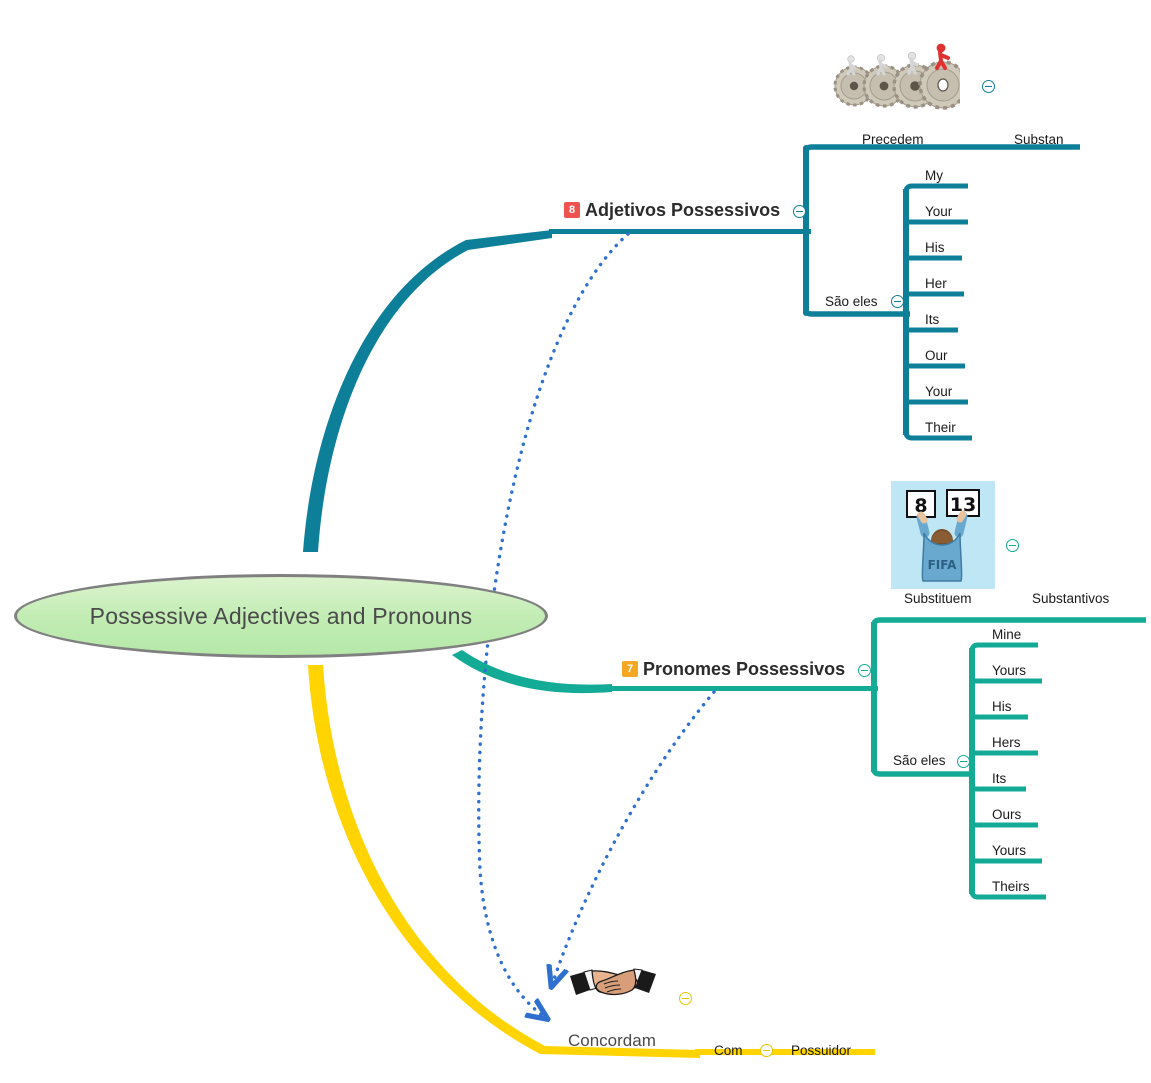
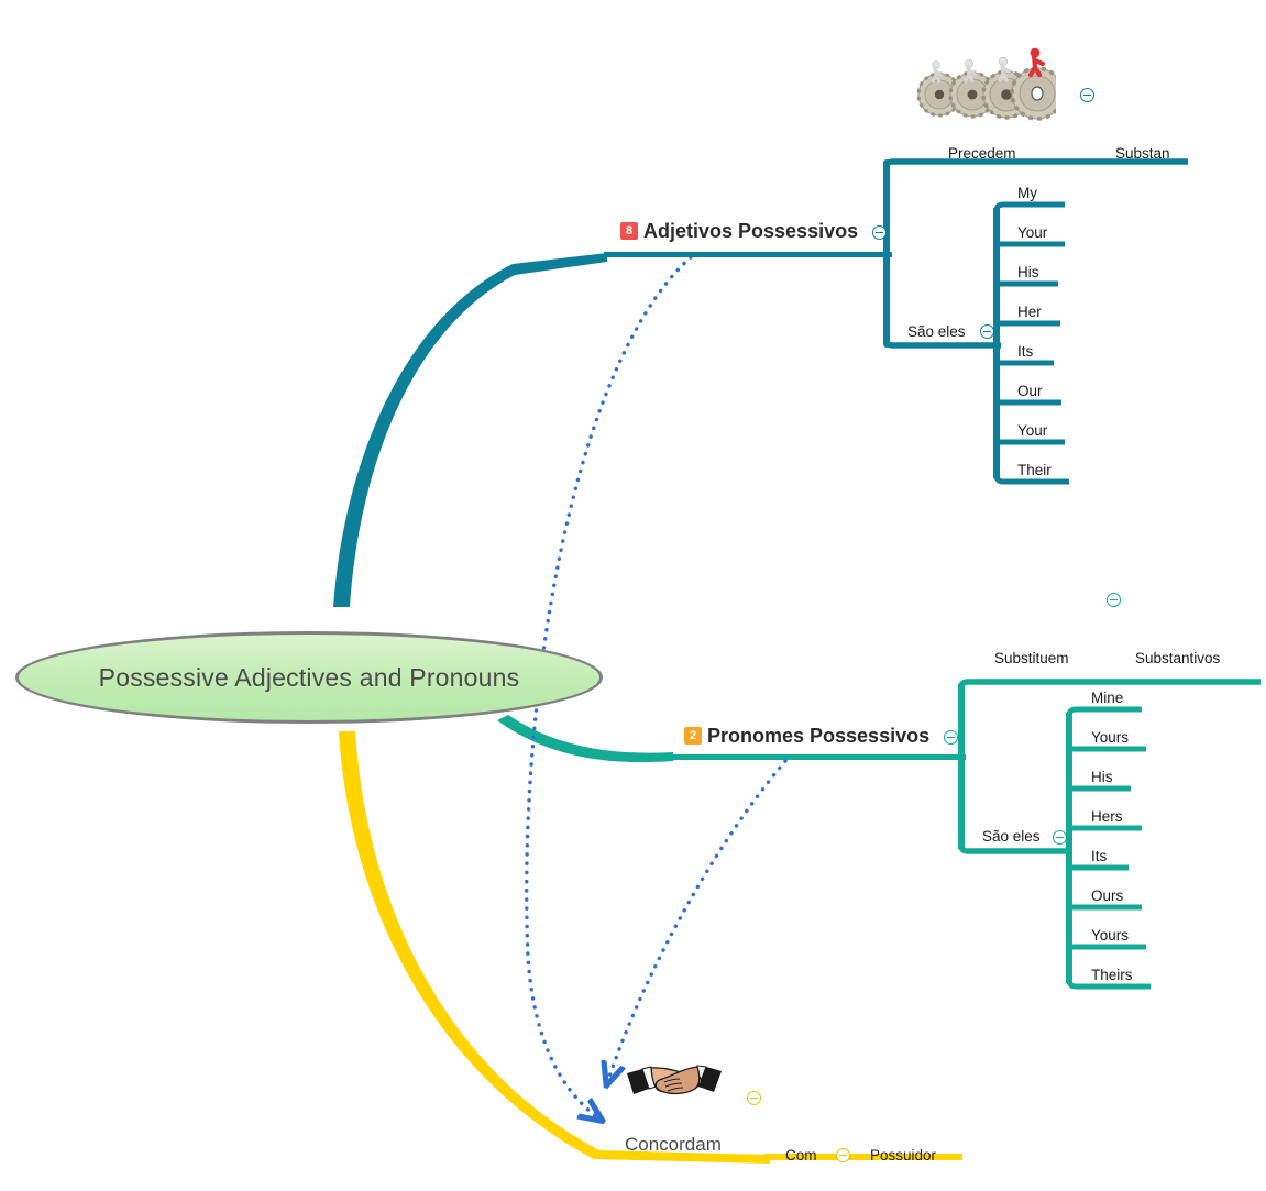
  Possessive Adjectives and Pronouns
  8 Adjetivos Possessivos
  Precedem
  Substan
  São eles
  My
  Your
  His
  Her
  Its
  Our
  Your
  Their
- 7 Pronomes Possessivos
+ 2 Pronomes Possessivos
- 8
- 13
- FIFA
  Substituem
  Substantivos
  São eles
  Mine
  Yours
  His
  Hers
  Its
  Ours
  Yours
  Theirs
  Concordam
  Com
  Possuidor
